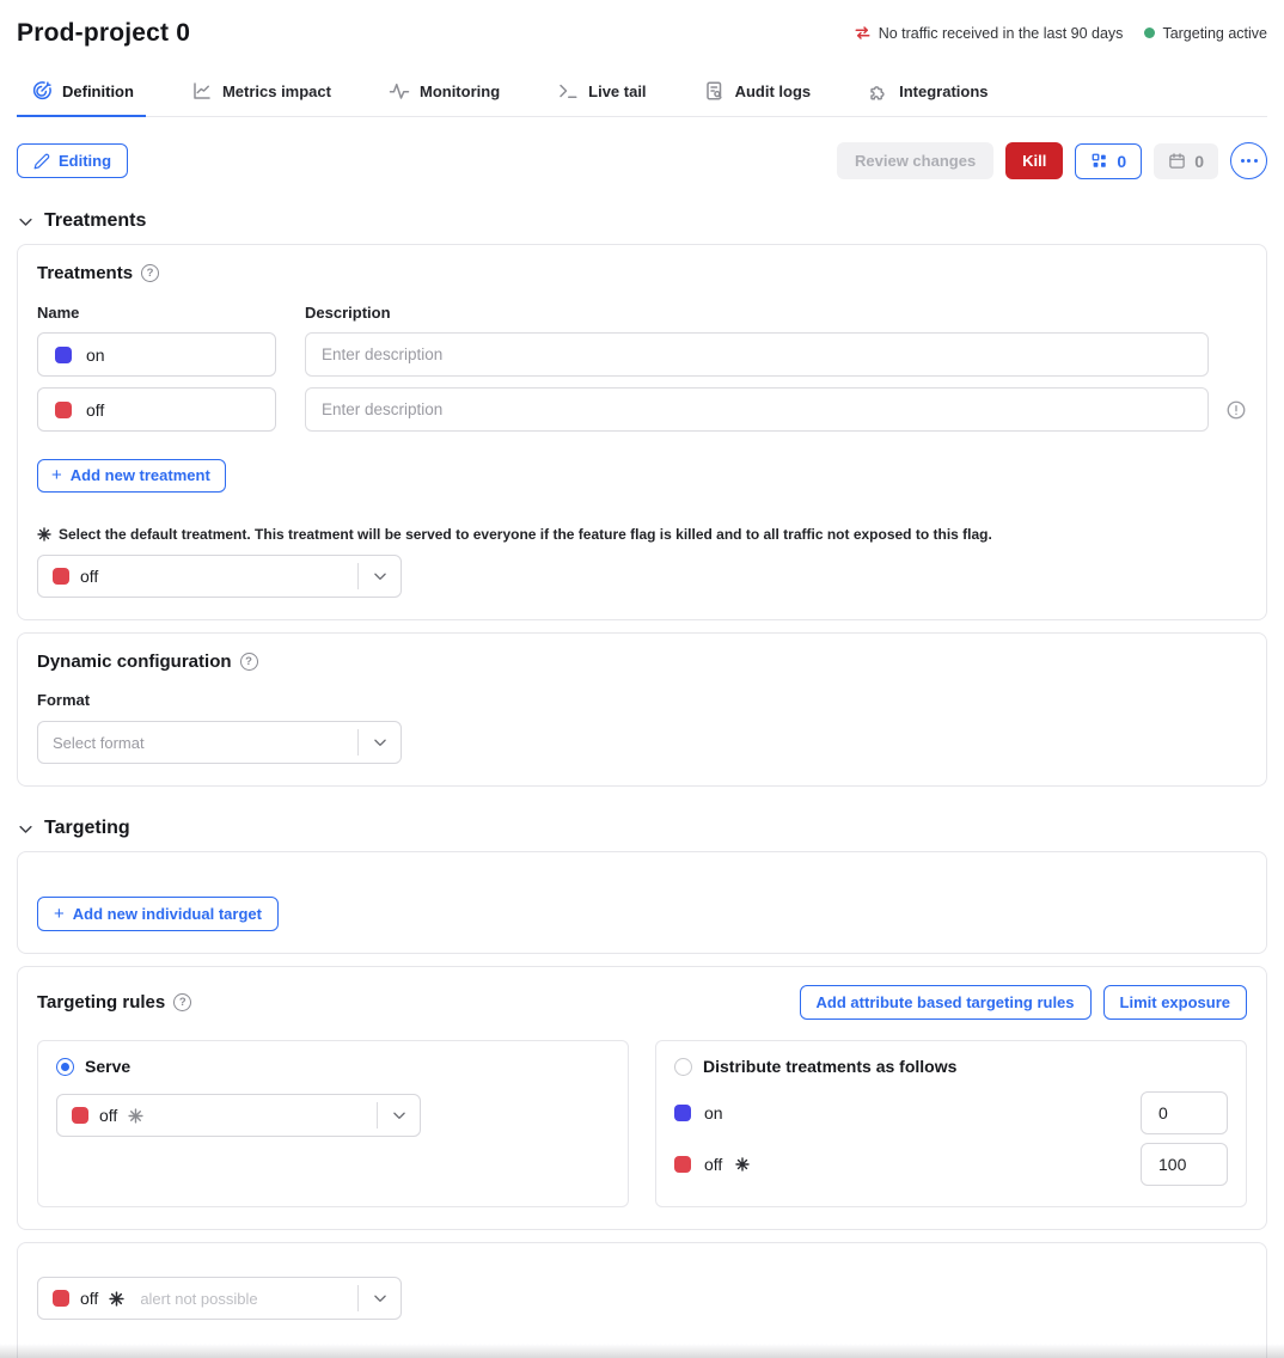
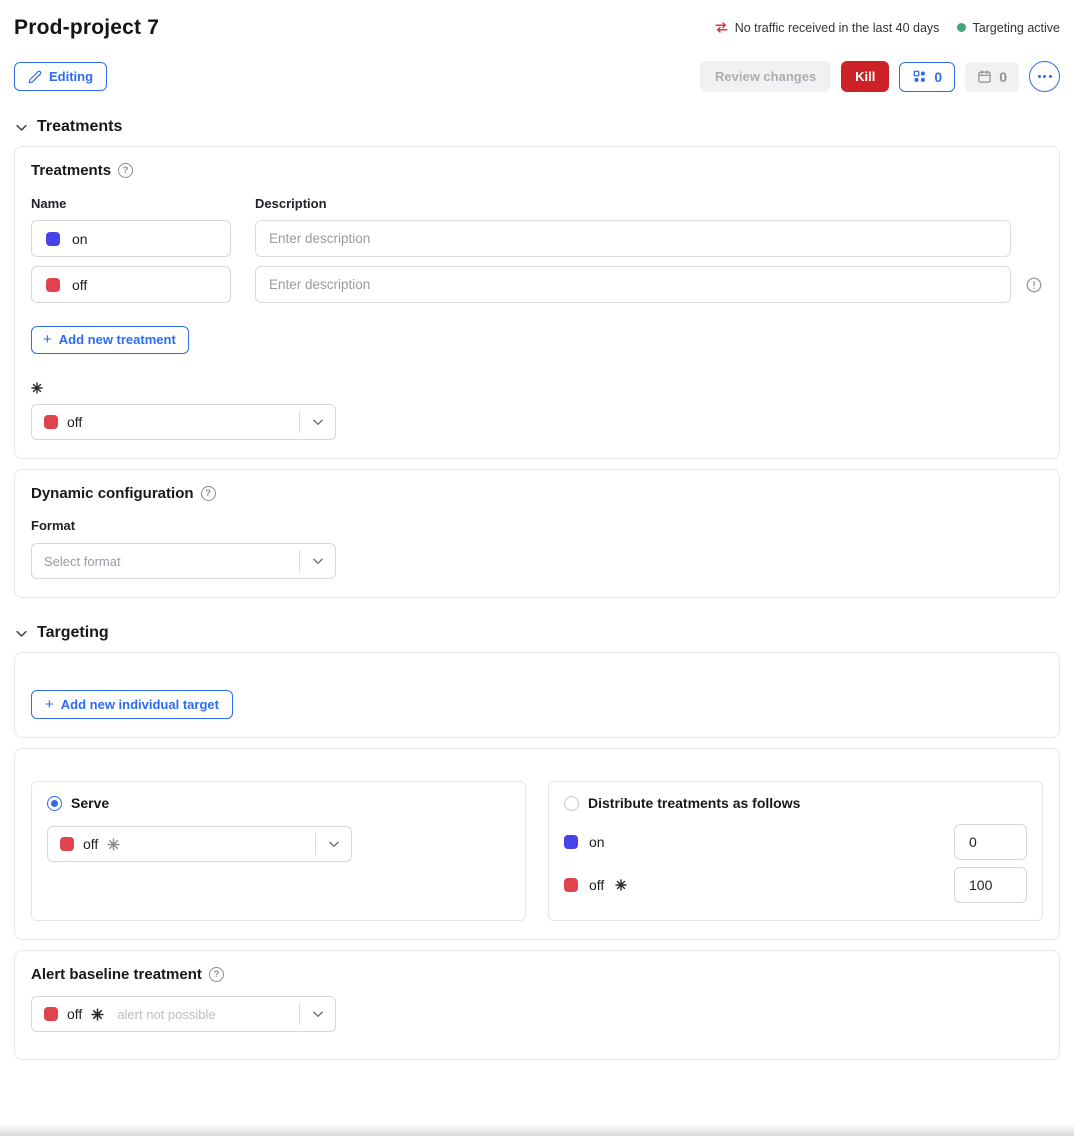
- Prod-project 0
+ Prod-project 7
- No traffic received in the last 90 days
+ No traffic received in the last 40 days
  Targeting active
- Definition
- Metrics impact
- Monitoring
- Live tail
- Audit logs
- Integrations
  Editing
  Review changes
  Kill
  0
  0
  Treatments
  Treatments
  Name
  Description
  on
  Enter description
  off
  Enter description
  +
  Add new treatment
- Select the default treatment. This treatment will be served to everyone if the feature flag is killed and to all traffic not exposed to this flag.
  off
  Dynamic configuration
  Format
  Select format
  Targeting
  +
  Add new individual target
- Targeting rules
- Add attribute based targeting rules
- Limit exposure
  Serve
  off
  Distribute treatments as follows
  on
  0
  off
  100
+ Alert baseline treatment
  off
  alert not possible
